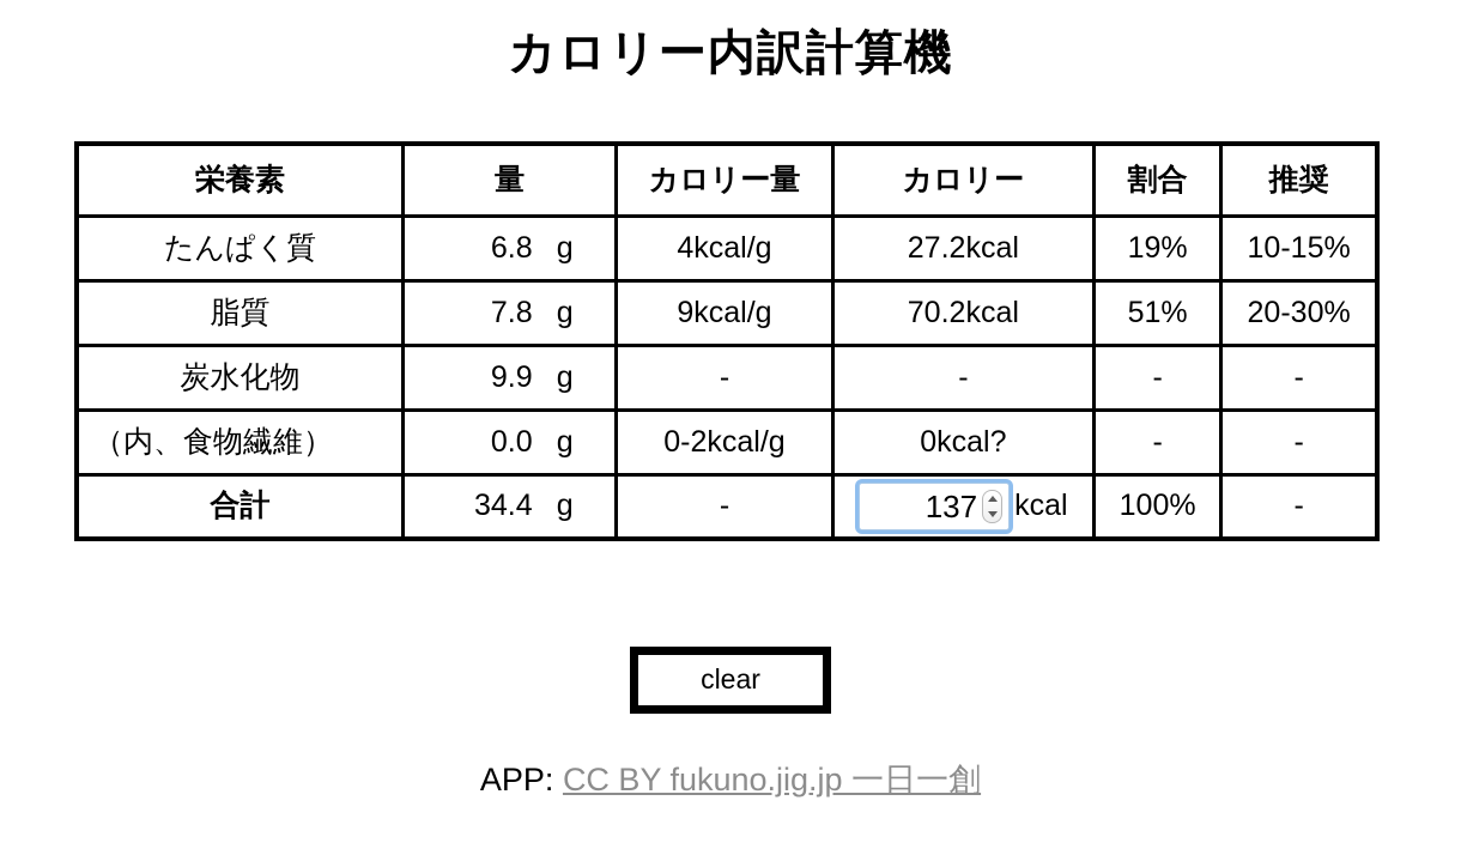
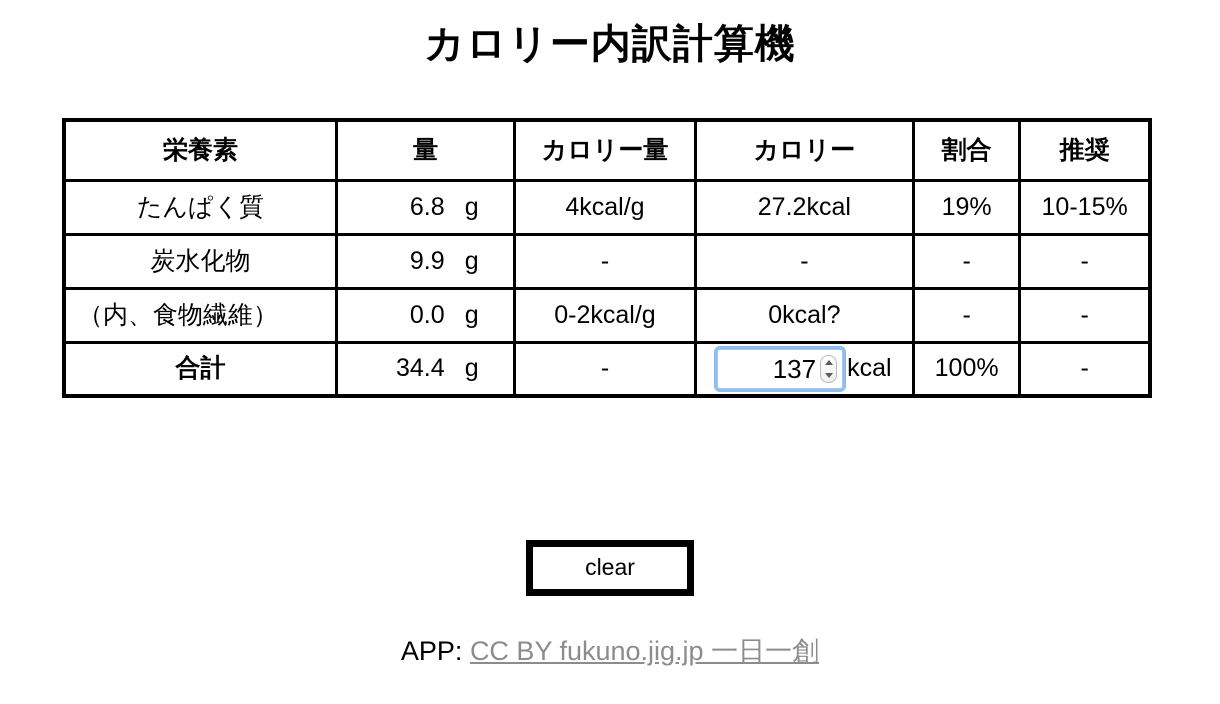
  カロリー内訳計算機
  栄養素	量	カロリー量	カロリー	割合	推奨
  たんぱく質	6.8 g	4kcal/g	27.2kcal	19%	10-15%
- 脂質	7.8 g	9kcal/g	70.2kcal	51%	20-30%
  炭水化物	9.9 g	-	-	-	-
  （内、食物繊維）	0.0 g	0-2kcal/g	0kcal?	-	-
  合計	34.4 g	-	137 kcal	100%	-
  clear
  APP: CC BY fukuno.jig.jp 一日一創
